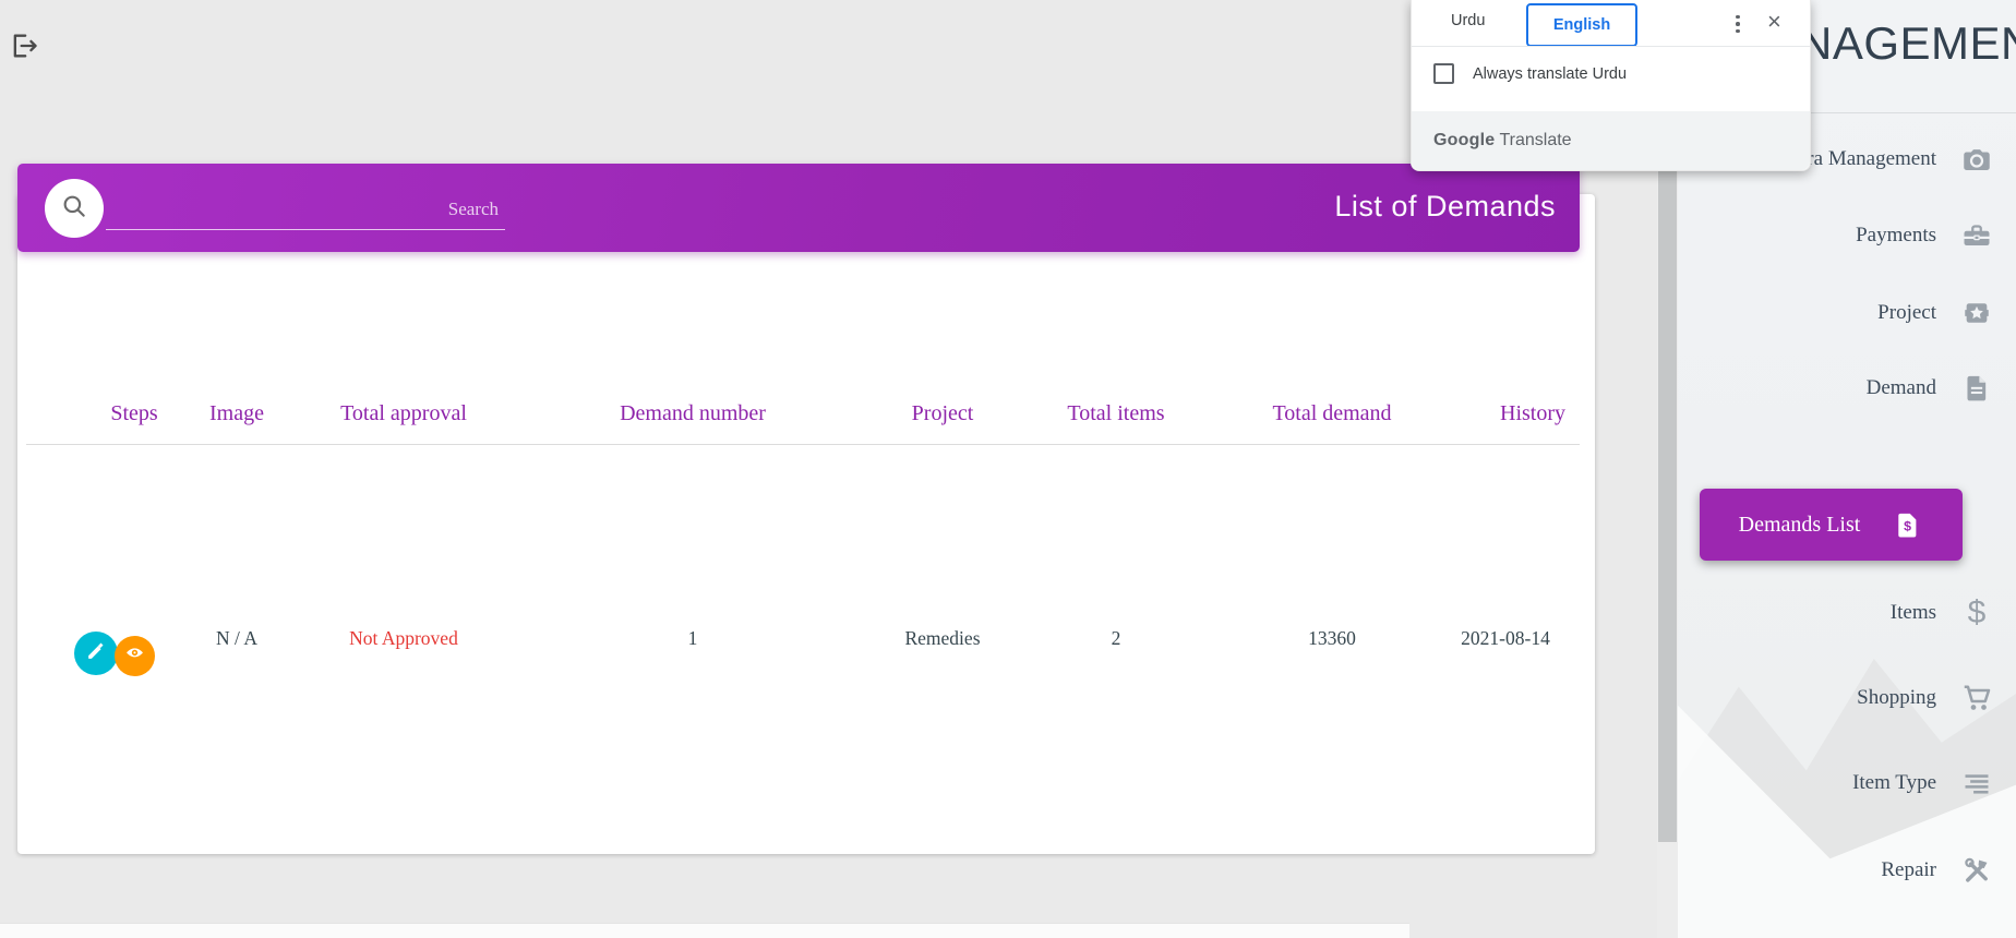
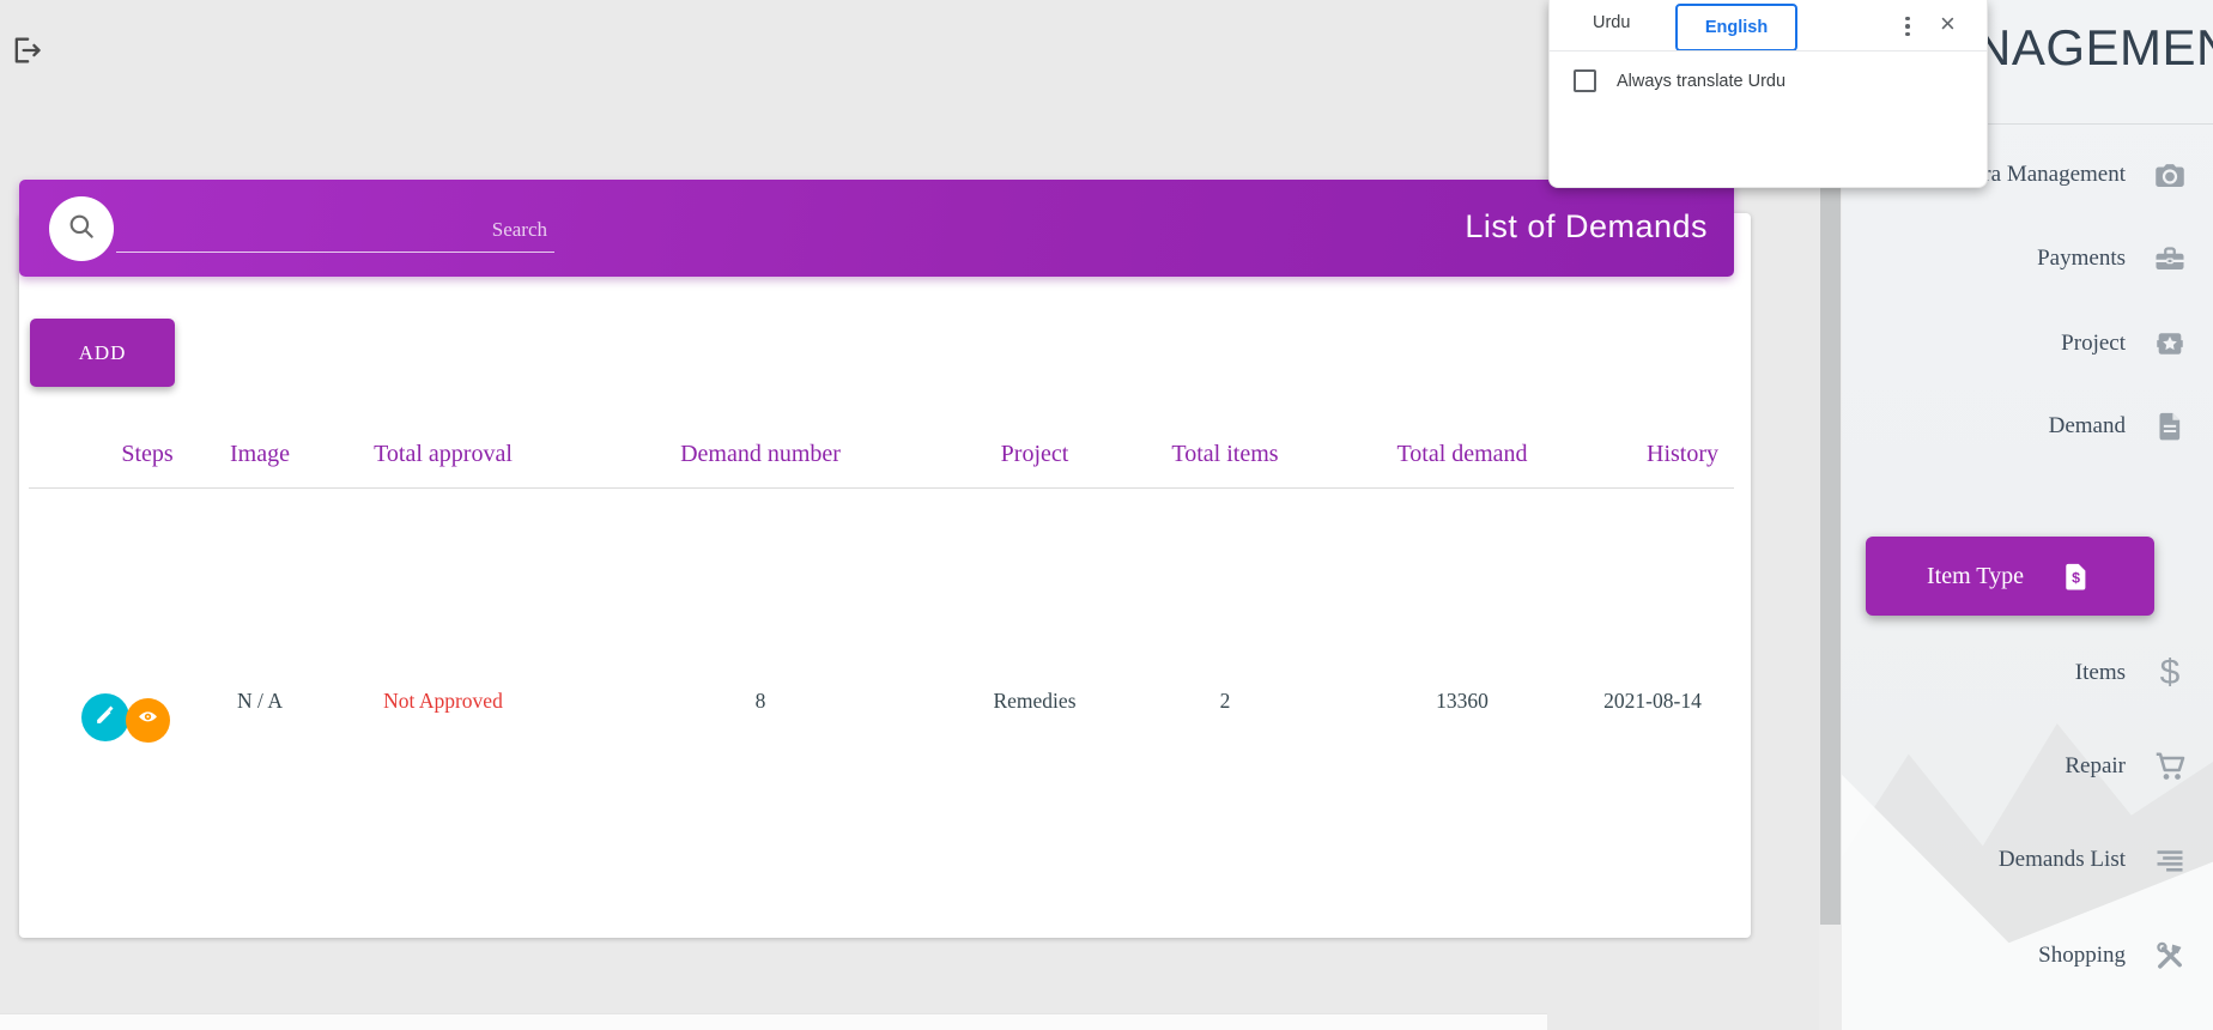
  Search
  List of Demands
+ ADD
  Steps
  Image
  Total approval
  Demand number
  Project
  Total items
  Total demand
  History
  N / A
  Not Approved
- 1
+ 8
  Remedies
  2
  13360
  2021-08-14
  Payments
  Project
  Demand
- Demands List
+ Item Type
  $
  Items
  $
- Shopping
+ Repair
- Item Type
+ Demands List
- Repair
+ Shopping
  Urdu
  English
  ×
  Always translate Urdu
- Google Translate
